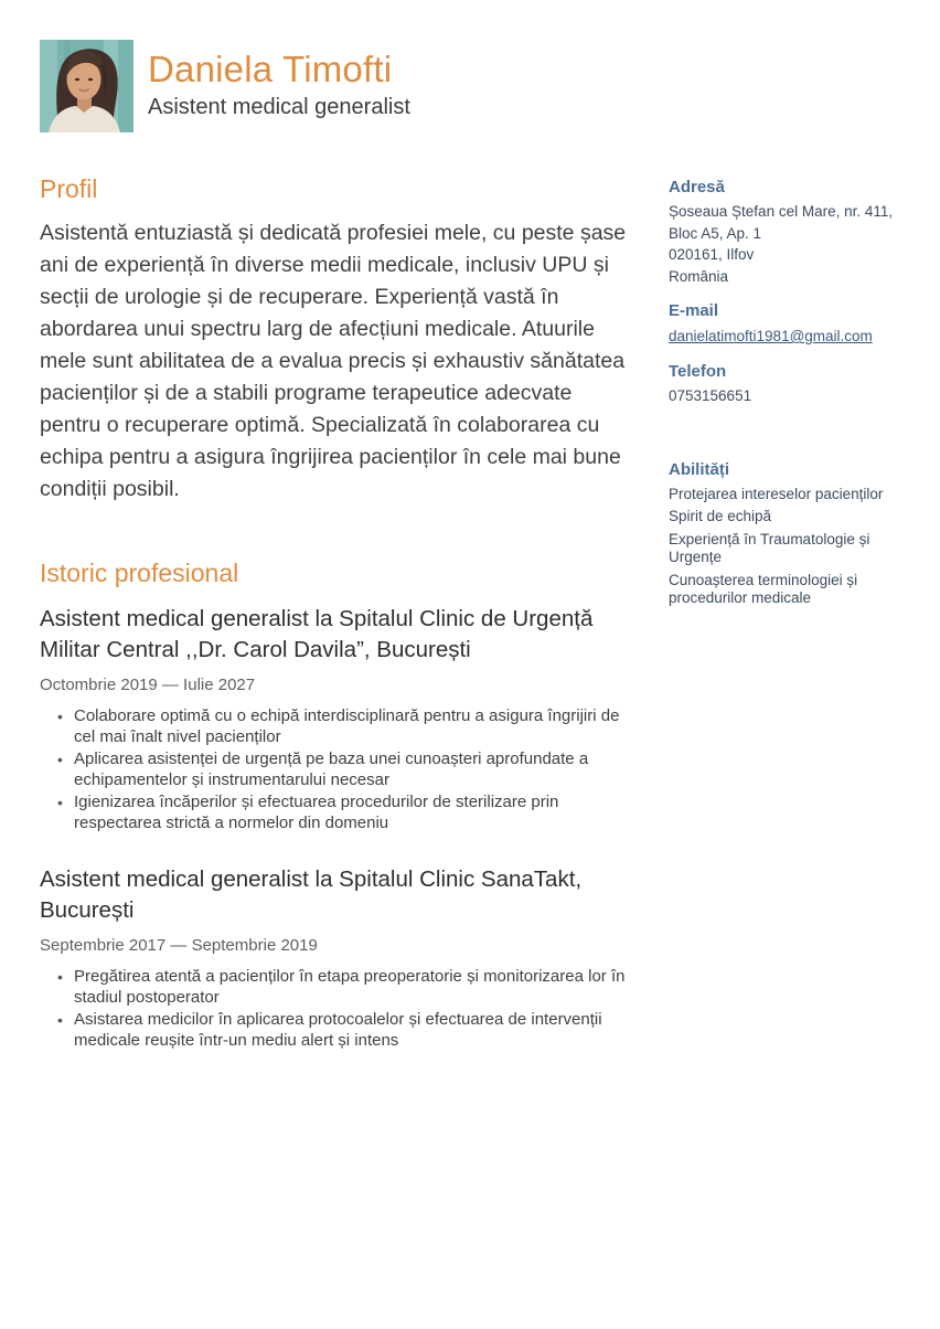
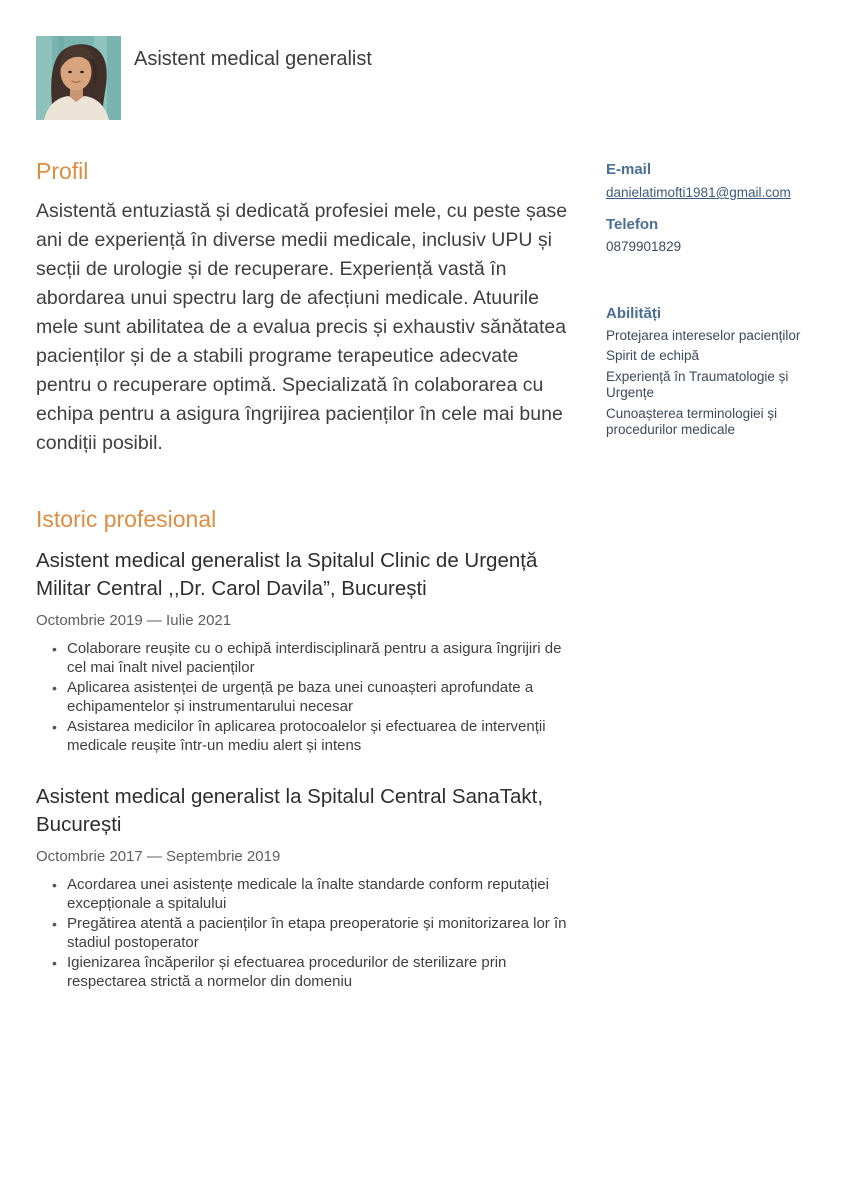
- Daniela Timofti
  Asistent medical generalist
  Profil
  Asistentă entuziastă și dedicată profesiei mele, cu peste șase ani de experiență în diverse medii medicale, inclusiv UPU și secții de urologie și de recuperare. Experiență vastă în abordarea unui spectru larg de afecțiuni medicale. Atuurile mele sunt abilitatea de a evalua precis și exhaustiv sănătatea pacienților și de a stabili programe terapeutice adecvate pentru o recuperare optimă. Specializată în colaborarea cu echipa pentru a asigura îngrijirea pacienților în cele mai bune condiții posibil.
  Istoric profesional
  Asistent medical generalist la Spitalul Clinic de Urgență Militar Central ,,Dr. Carol Davila”, București
- Octombrie 2019 — Iulie 2027
+ Octombrie 2019 — Iulie 2021
- Colaborare optimă cu o echipă interdisciplinară pentru a asigura îngrijiri de cel mai înalt nivel pacienților
+ Colaborare reușite cu o echipă interdisciplinară pentru a asigura îngrijiri de cel mai înalt nivel pacienților
  Aplicarea asistenței de urgență pe baza unei cunoașteri aprofundate a echipamentelor și instrumentarului necesar
- Igienizarea încăperilor și efectuarea procedurilor de sterilizare prin respectarea strictă a normelor din domeniu
+ Asistarea medicilor în aplicarea protocoalelor și efectuarea de intervenții medicale reușite într-un mediu alert și intens
- Asistent medical generalist la Spitalul Clinic SanaTakt, București
+ Asistent medical generalist la Spitalul Central SanaTakt, București
- Septembrie 2017 — Septembrie 2019
+ Octombrie 2017 — Septembrie 2019
+ Acordarea unei asistențe medicale la înalte standarde conform reputației excepționale a spitalului
  Pregătirea atentă a pacienților în etapa preoperatorie și monitorizarea lor în stadiul postoperator
- Asistarea medicilor în aplicarea protocoalelor și efectuarea de intervenții medicale reușite într-un mediu alert și intens
+ Igienizarea încăperilor și efectuarea procedurilor de sterilizare prin respectarea strictă a normelor din domeniu
- Adresă
- Șoseaua Ștefan cel Mare, nr. 411,
- Bloc A5, Ap. 1
- 020161, Ilfov
- România
  E-mail
  danielatimofti1981@gmail.com
  Telefon
- 0753156651
+ 0879901829
  Abilități
  Protejarea intereselor pacienților
  Spirit de echipă
  Experiență în Traumatologie și Urgențe
  Cunoașterea terminologiei și procedurilor medicale
